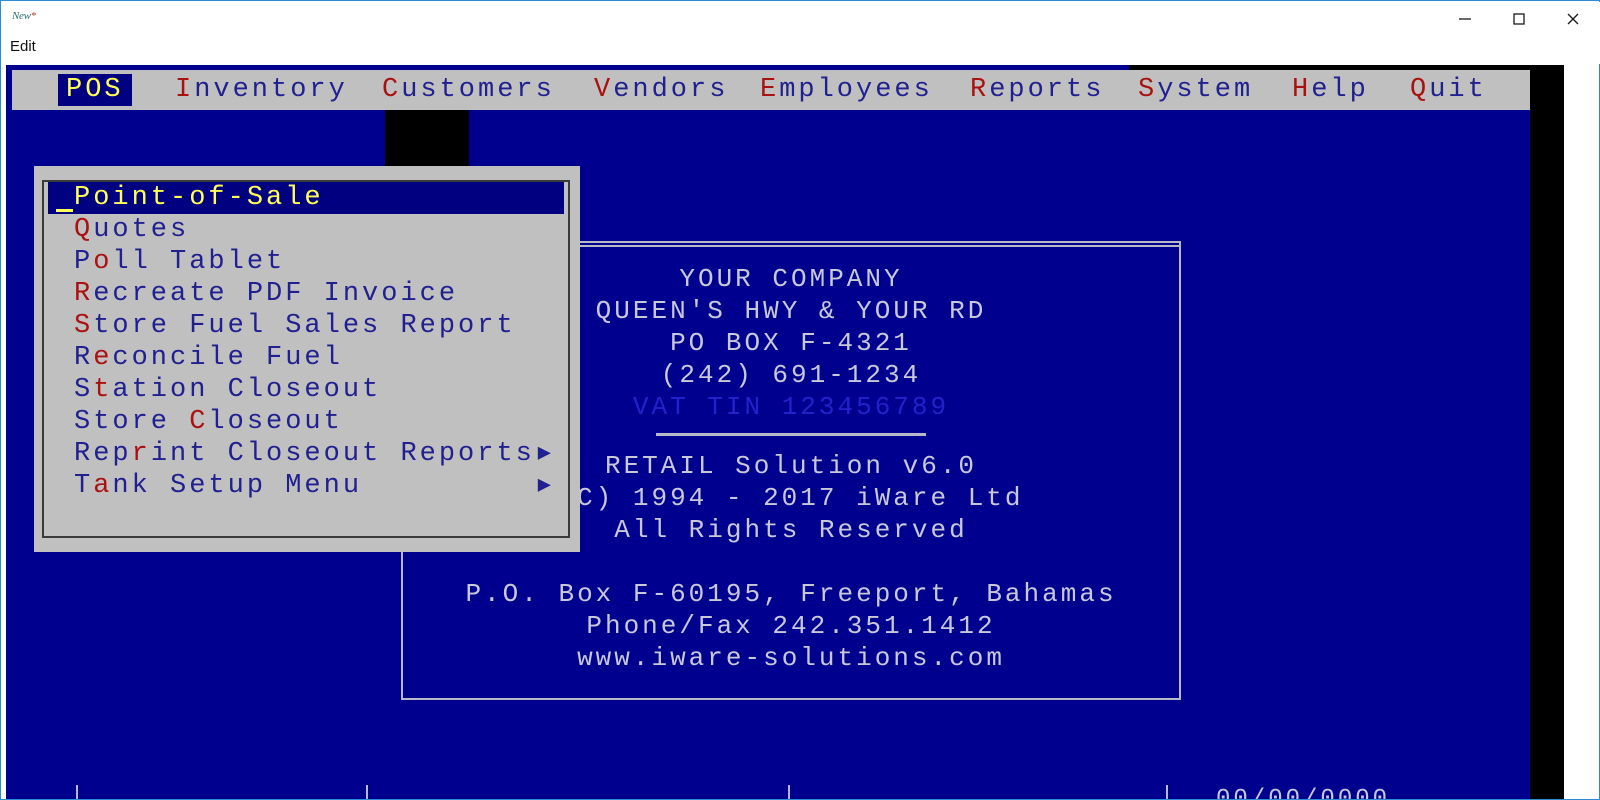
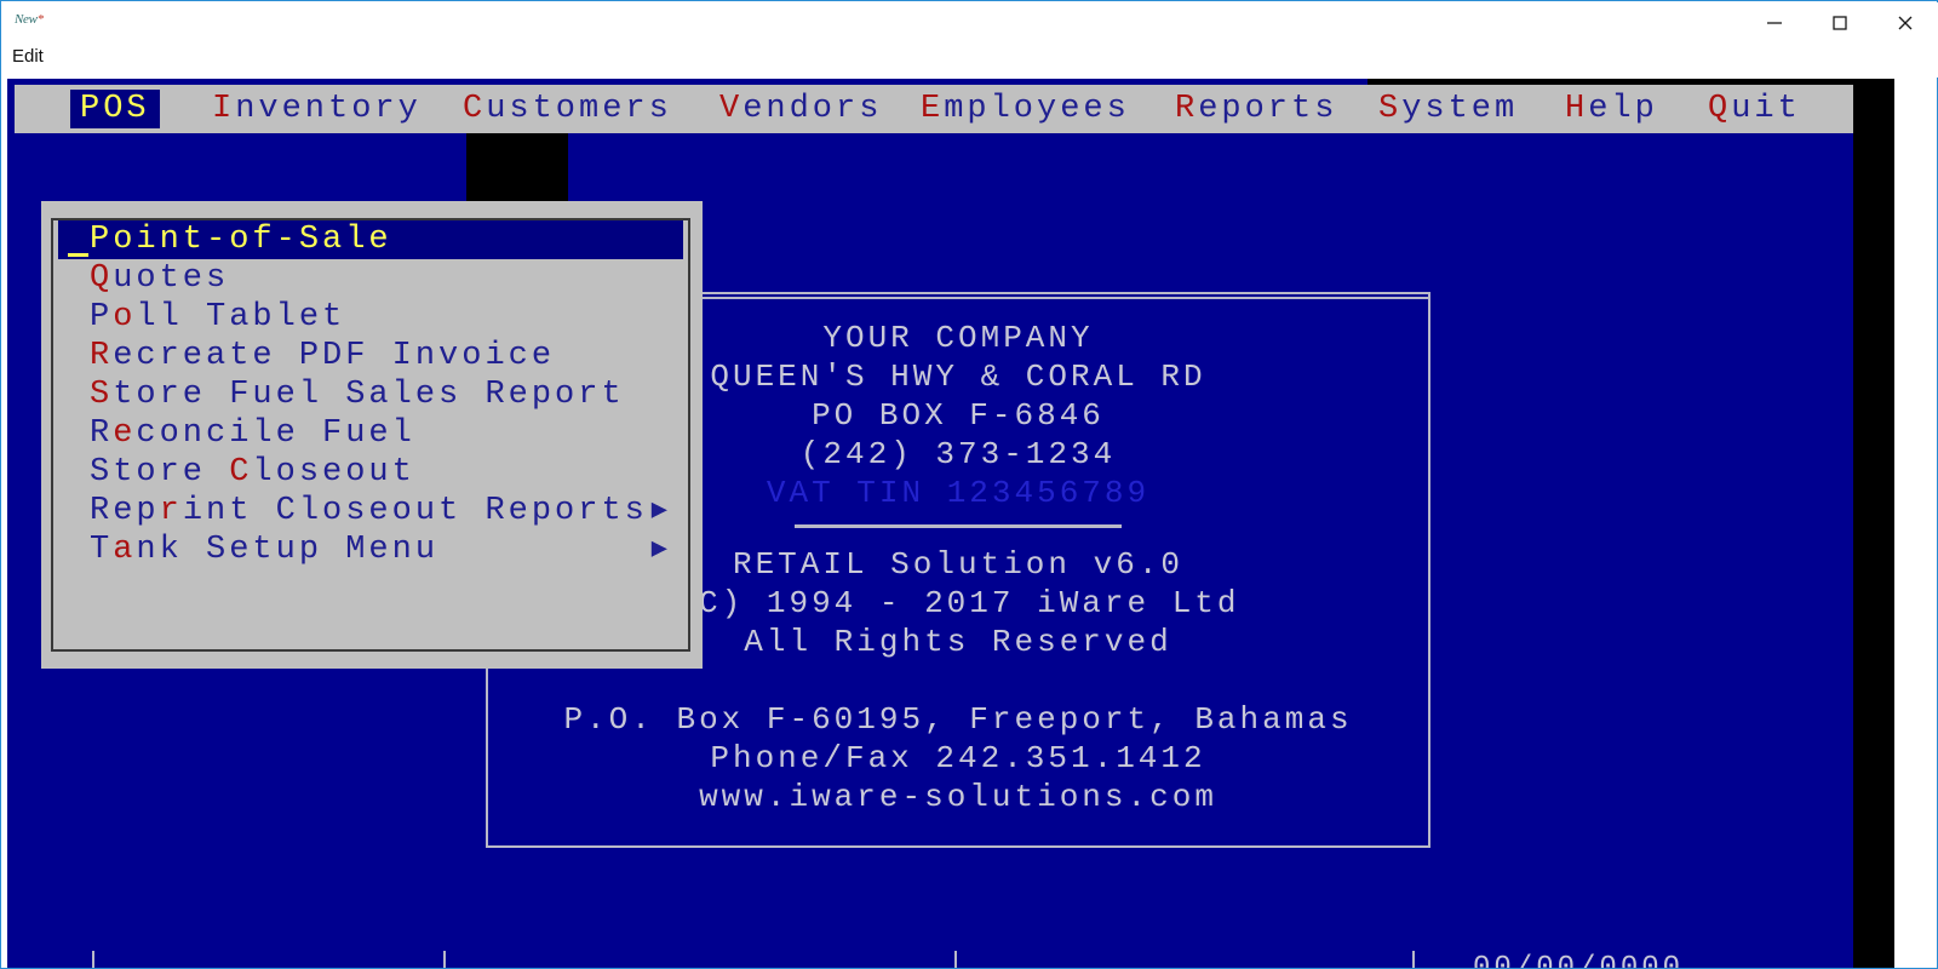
  New*
  Edit
  YOUR COMPANY
- QUEEN'S HWY & YOUR RD
+ QUEEN'S HWY & CORAL RD
- PO BOX F-4321
+ PO BOX F-6846
- (242) 691-1234
+ (242) 373-1234
  VAT TIN 123456789
  RETAIL Solution v6.0
  C) 1994 - 2017 iWare Ltd
  All Rights Reserved
  P.O. Box F-60195, Freeport, Bahamas
  Phone/Fax 242.351.1412
  www.iware-solutions.com
  POS
  Inventory
  Customers
  Vendors
  Employees
  Reports
  System
  Help
  Quit
  Point-of-Sale
  Quotes
  Poll Tablet
  Recreate PDF Invoice
  Store Fuel Sales Report
  Reconcile Fuel
- Station Closeout
  Store Closeout
  Reprint Closeout Reports
  ▶
  Tank Setup Menu
  ▶
